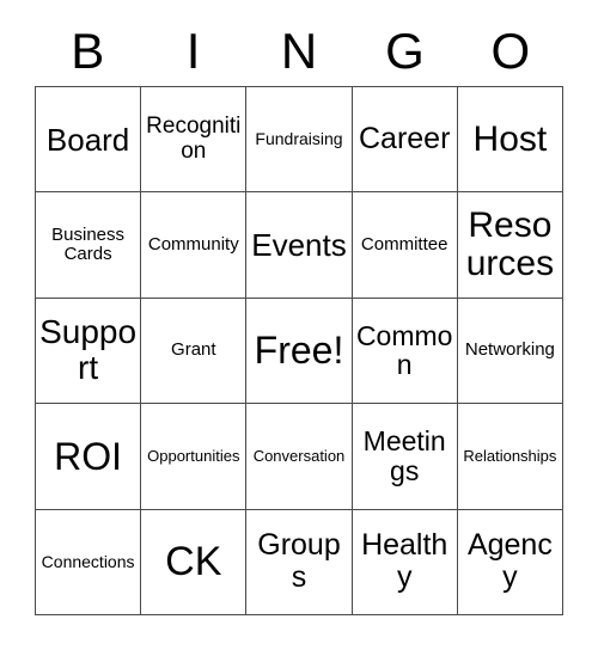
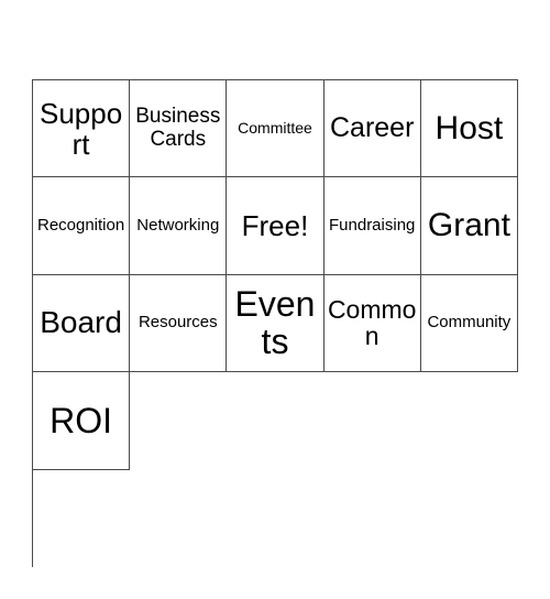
- B
- I
- N
- G
- O
- Board
+ Support
- Recognition
+ Business Cards
- Fundraising
+ Committee
  Career
  Host
- Business Cards
+ Recognition
- Community
+ Networking
- Events
+ Free!
- Committee
+ Fundraising
- Resources
+ Grant
- Support
+ Board
- Grant
+ Resources
- Free!
+ Events
  Common
- Networking
+ Community
  ROI
- Opportunities
- Conversation
- Meetings
- Relationships
- Connections
- CK
- Groups
- Healthy
- Agency
